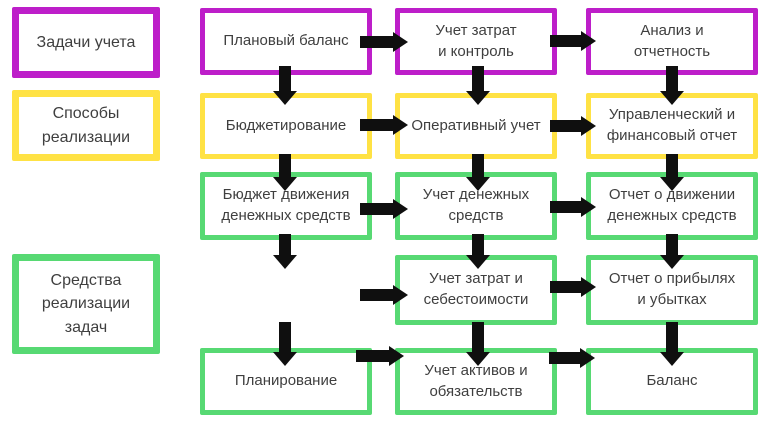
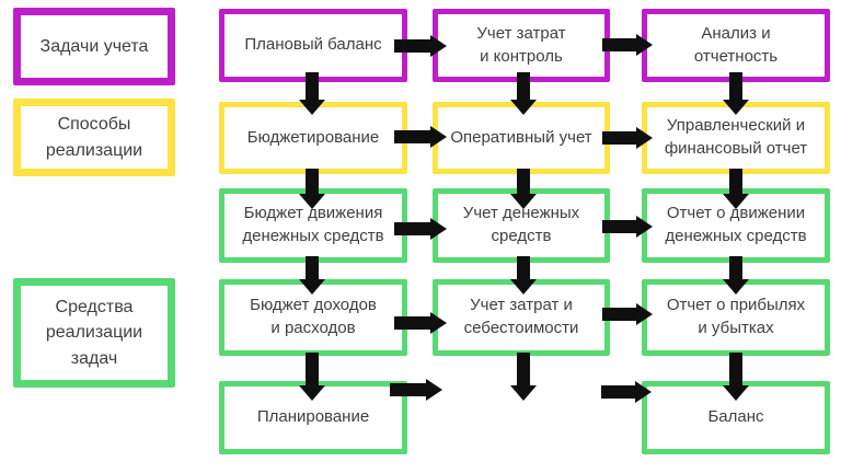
  Задачи учета
  Способы
  реализации
  Средства
  реализации
  задач
  Плановый баланс
  Учет затрат
  и контроль
  Анализ и
  отчетность
  Бюджетирование
  Оперативный учет
  Управленческий и
  финансовый отчет
  Бюджет движения
  денежных средств
  Учет денежных
  средств
  Отчет о движении
  денежных средств
+ Бюджет доходов
+ и расходов
  Учет затрат и
  себестоимости
  Отчет о прибылях
  и убытках
  Планирование
- Учет активов и
- обязательств
  Баланс
